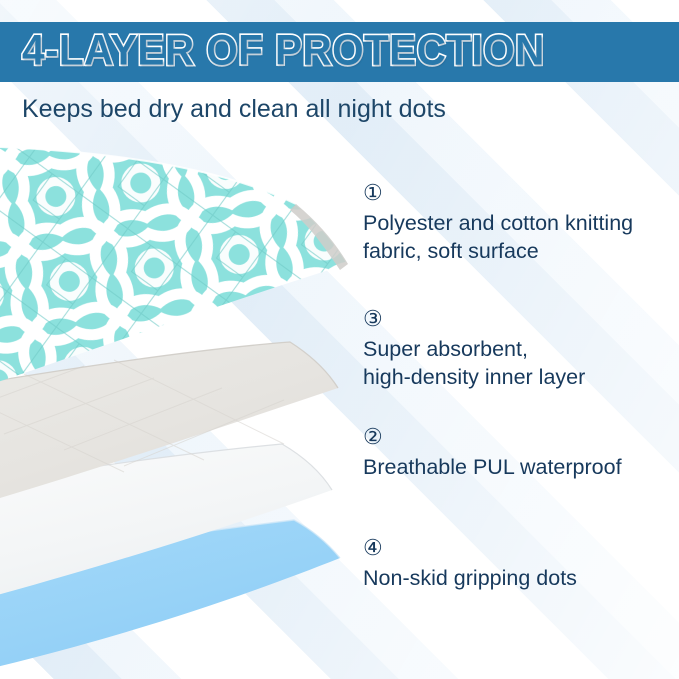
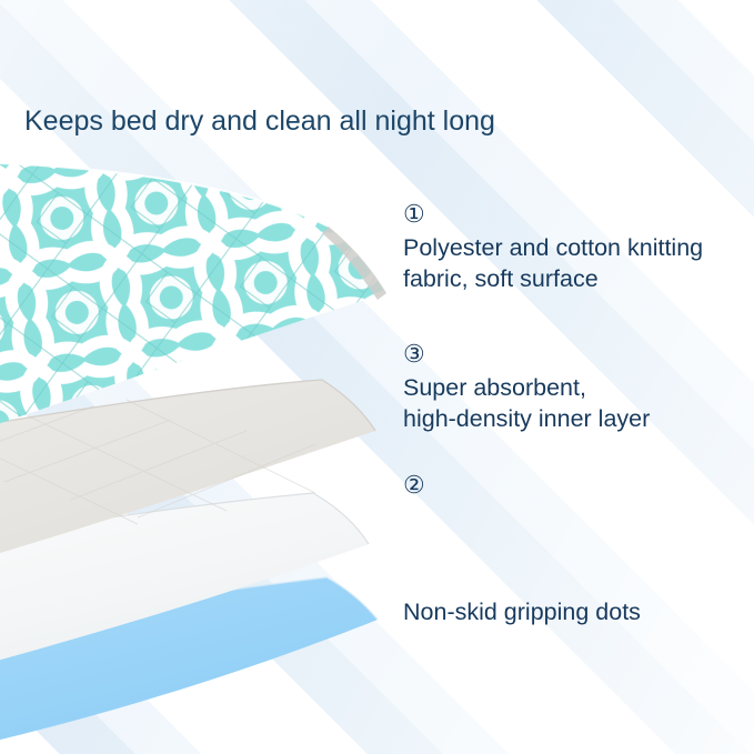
- 4-LAYER OF PROTECTION
- Keeps bed dry and clean all night dots
+ Keeps bed dry and clean all night long
  ①
  Polyester and cotton knitting
  fabric, soft surface
  ③
  Super absorbent,
  high-density inner layer
  ②
- Breathable PUL waterproof
- ④
  Non-skid gripping dots
